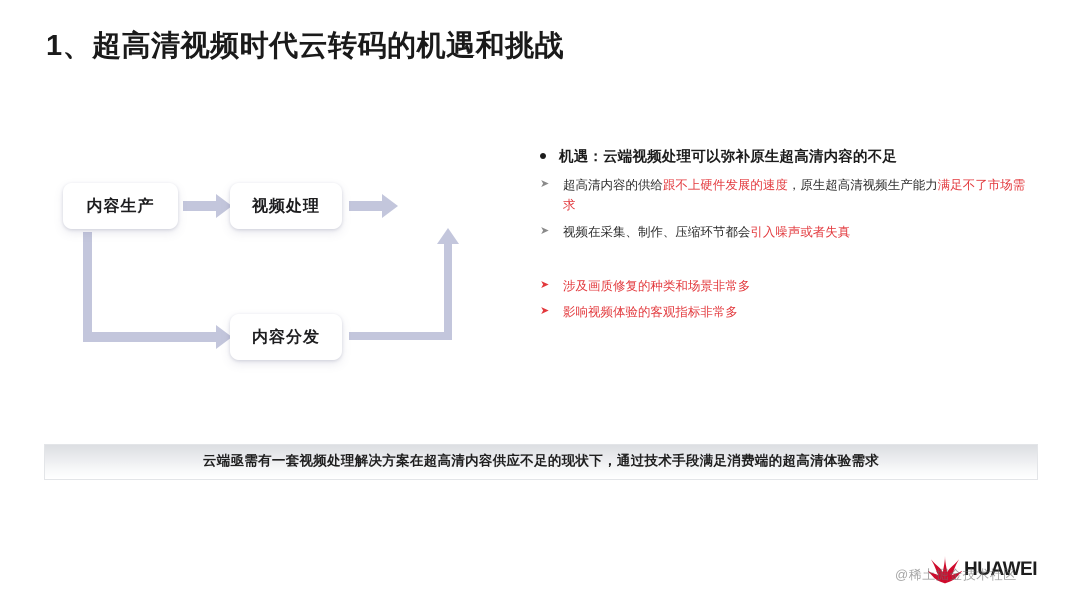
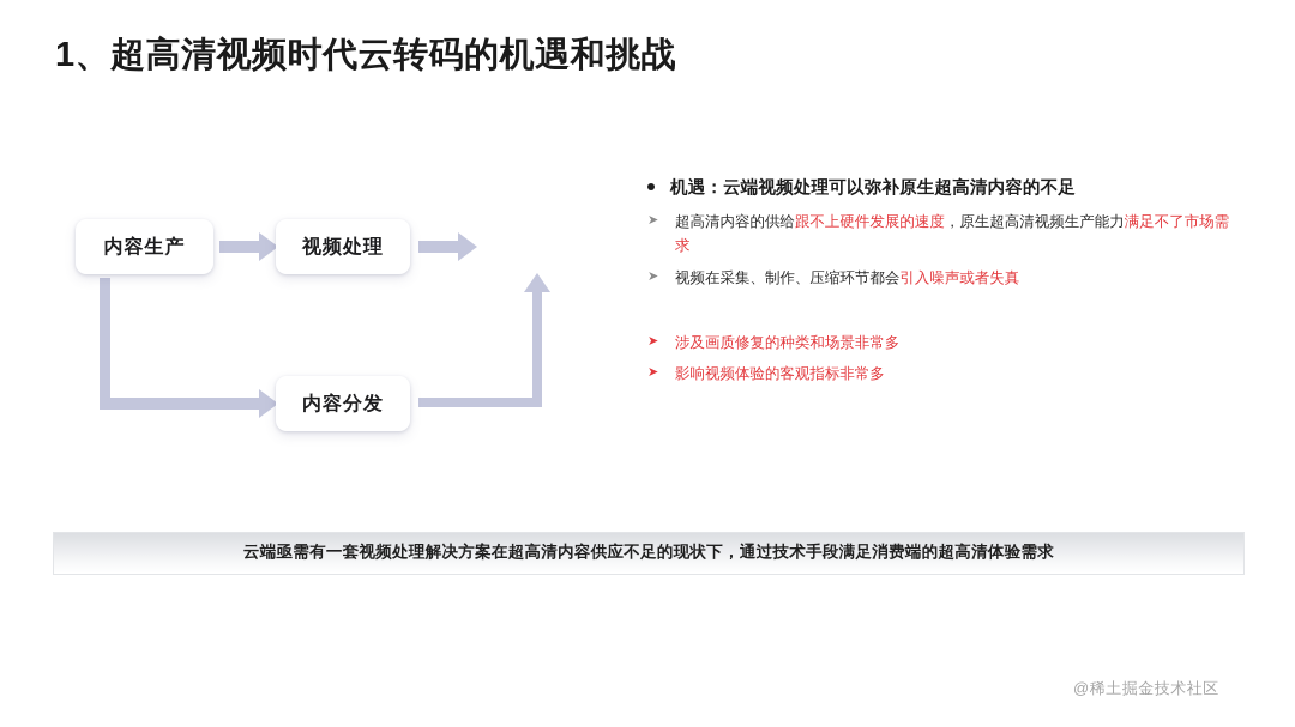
  1、超高清视频时代云转码的机遇和挑战
  内容生产
  视频处理
  内容分发
  机遇：云端视频处理可以弥补原生超高清内容的不足
  ➤
  超高清内容的供给跟不上硬件发展的速度，原生超高清视频生产能力满足不了市场需求
  ➤
  视频在采集、制作、压缩环节都会引入噪声或者失真
  ➤
  涉及画质修复的种类和场景非常多
  ➤
  影响视频体验的客观指标非常多
  云端亟需有一套视频处理解决方案在超高清内容供应不足的现状下，通过技术手段满足消费端的超高清体验需求
- HUAWEI
  @稀土掘金技术社区
